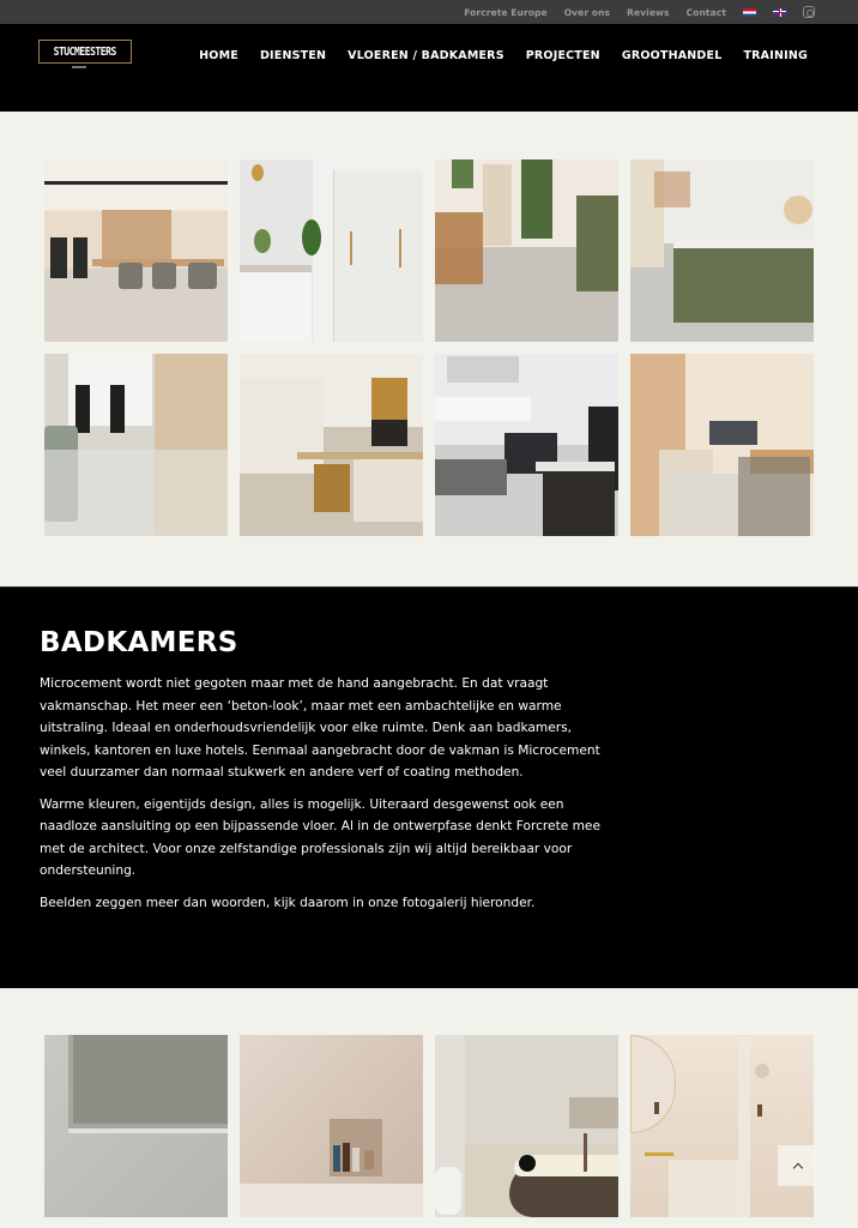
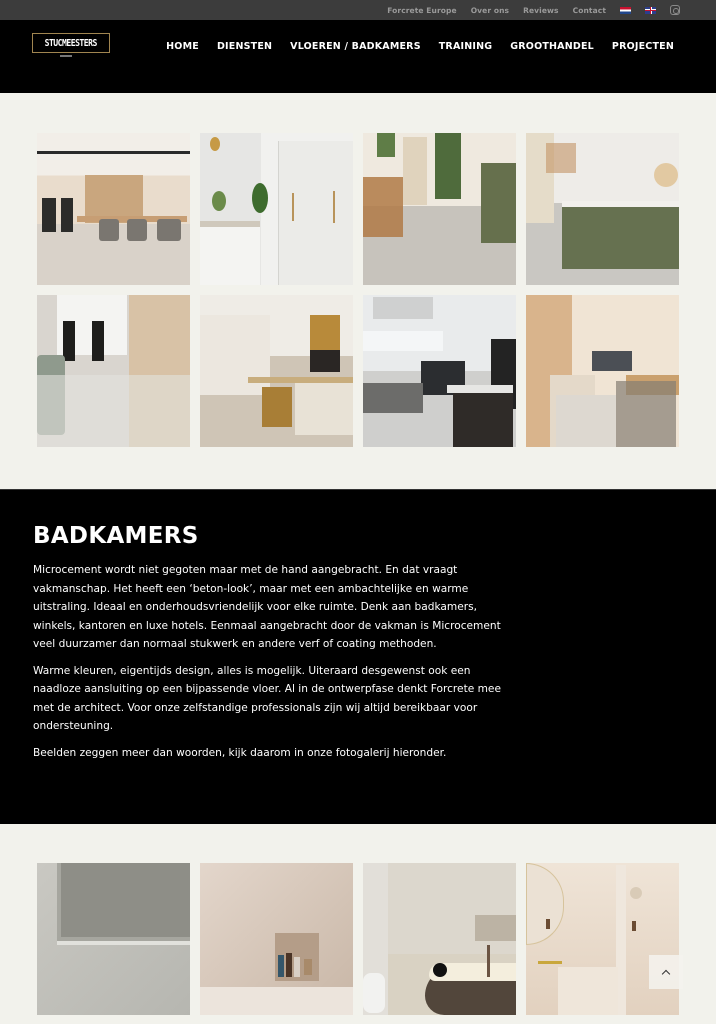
  Forcrete Europe
  Over ons
  Reviews
  Contact
  STUCMEESTERS
  HOME
  DIENSTEN
  VLOEREN / BADKAMERS
- PROJECTEN
+ TRAINING
  GROOTHANDEL
- TRAINING
+ PROJECTEN
  BADKAMERS
- Microcement wordt niet gegoten maar met de hand aangebracht. En dat vraagt vakmanschap. Het meer een ‘beton-look’, maar met een ambachtelijke en warme uitstraling. Ideaal en onderhoudsvriendelijk voor elke ruimte. Denk aan badkamers, winkels, kantoren en luxe hotels. Eenmaal aangebracht door de vakman is Microcement veel duurzamer dan normaal stukwerk en andere verf of coating methoden.
+ Microcement wordt niet gegoten maar met de hand aangebracht. En dat vraagt vakmanschap. Het heeft een ‘beton-look’, maar met een ambachtelijke en warme uitstraling. Ideaal en onderhoudsvriendelijk voor elke ruimte. Denk aan badkamers, winkels, kantoren en luxe hotels. Eenmaal aangebracht door de vakman is Microcement veel duurzamer dan normaal stukwerk en andere verf of coating methoden.
  Warme kleuren, eigentijds design, alles is mogelijk. Uiteraard desgewenst ook een naadloze aansluiting op een bijpassende vloer. Al in de ontwerpfase denkt Forcrete mee met de architect. Voor onze zelfstandige professionals zijn wij altijd bereikbaar voor ondersteuning.
  Beelden zeggen meer dan woorden, kijk daarom in onze fotogalerij hieronder.
